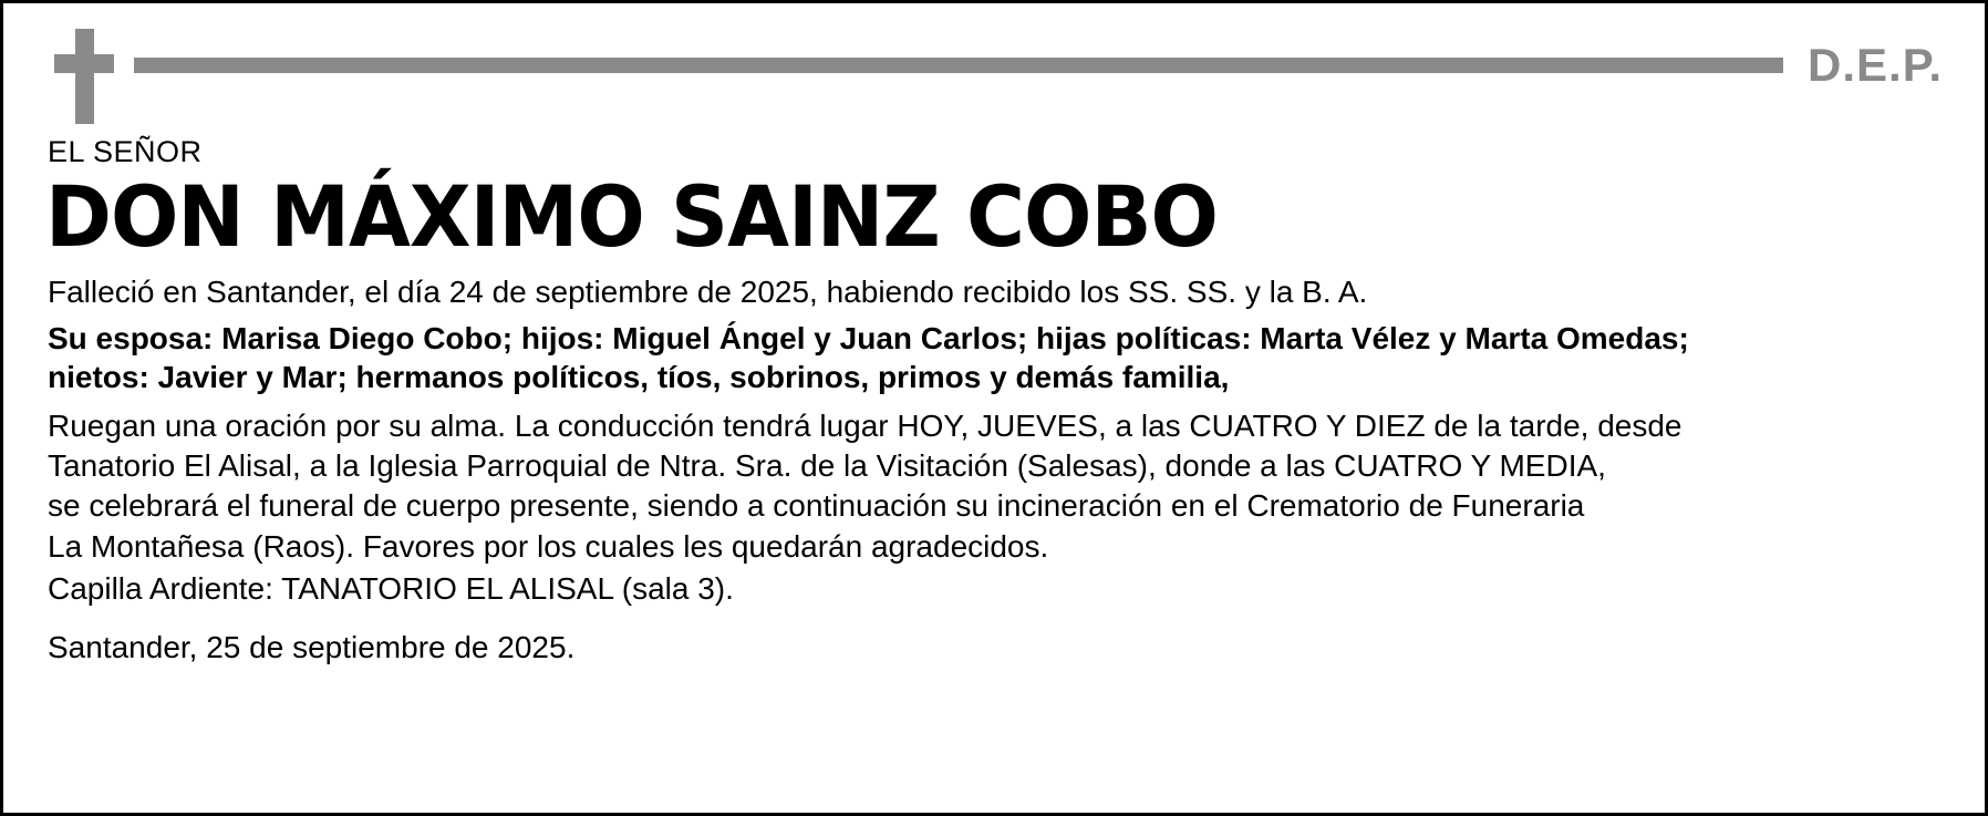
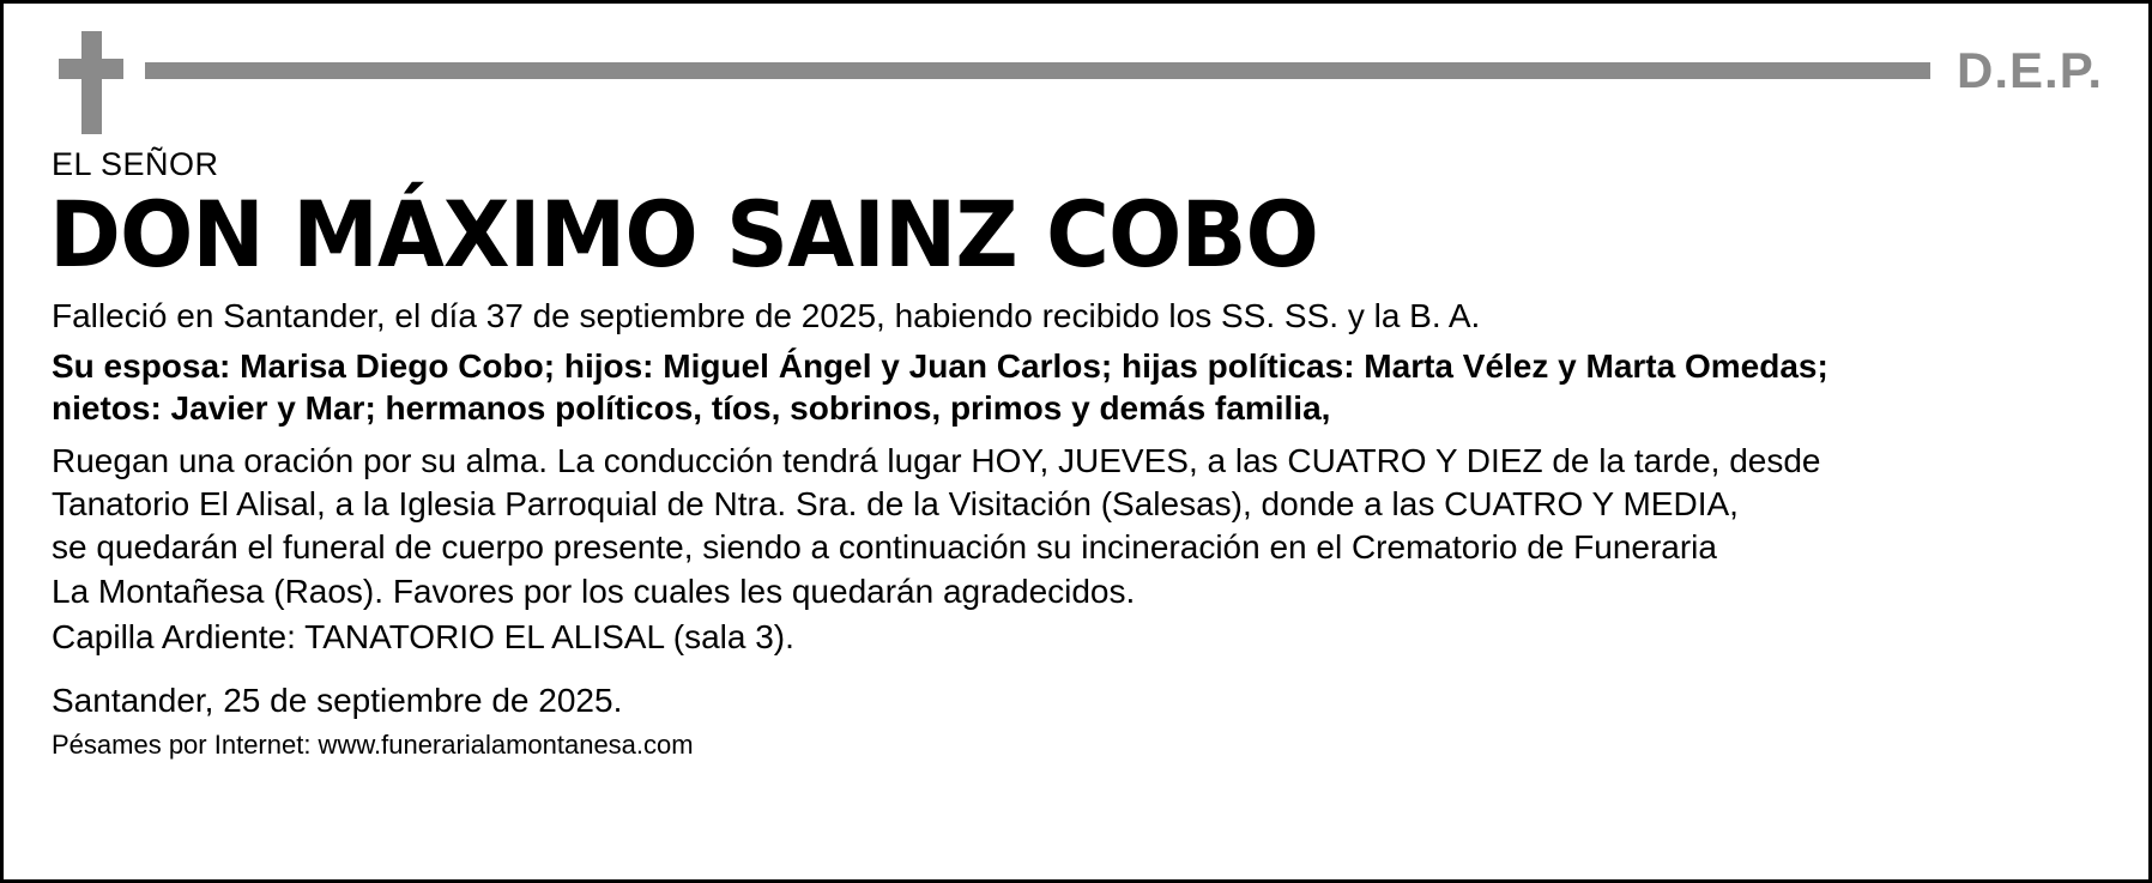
  D.E.P.
  EL SEÑOR
  DON MÁXIMO SAINZ COBO
- Falleció en Santander, el día 24 de septiembre de 2025, habiendo recibido los SS. SS. y la B. A.
+ Falleció en Santander, el día 37 de septiembre de 2025, habiendo recibido los SS. SS. y la B. A.
  Su esposa: Marisa Diego Cobo; hijos: Miguel Ángel y Juan Carlos; hijas políticas: Marta Vélez y Marta Omedas;
  nietos: Javier y Mar; hermanos políticos, tíos, sobrinos, primos y demás familia,
  Ruegan una oración por su alma. La conducción tendrá lugar HOY, JUEVES, a las CUATRO Y DIEZ de la tarde, desde
  Tanatorio El Alisal, a la Iglesia Parroquial de Ntra. Sra. de la Visitación (Salesas), donde a las CUATRO Y MEDIA,
- se celebrará el funeral de cuerpo presente, siendo a continuación su incineración en el Crematorio de Funeraria
+ se quedarán el funeral de cuerpo presente, siendo a continuación su incineración en el Crematorio de Funeraria
  La Montañesa (Raos). Favores por los cuales les quedarán agradecidos.
  Capilla Ardiente: TANATORIO EL ALISAL (sala 3).
  Santander, 25 de septiembre de 2025.
+ Pésames por Internet: www.funerarialamontanesa.com
